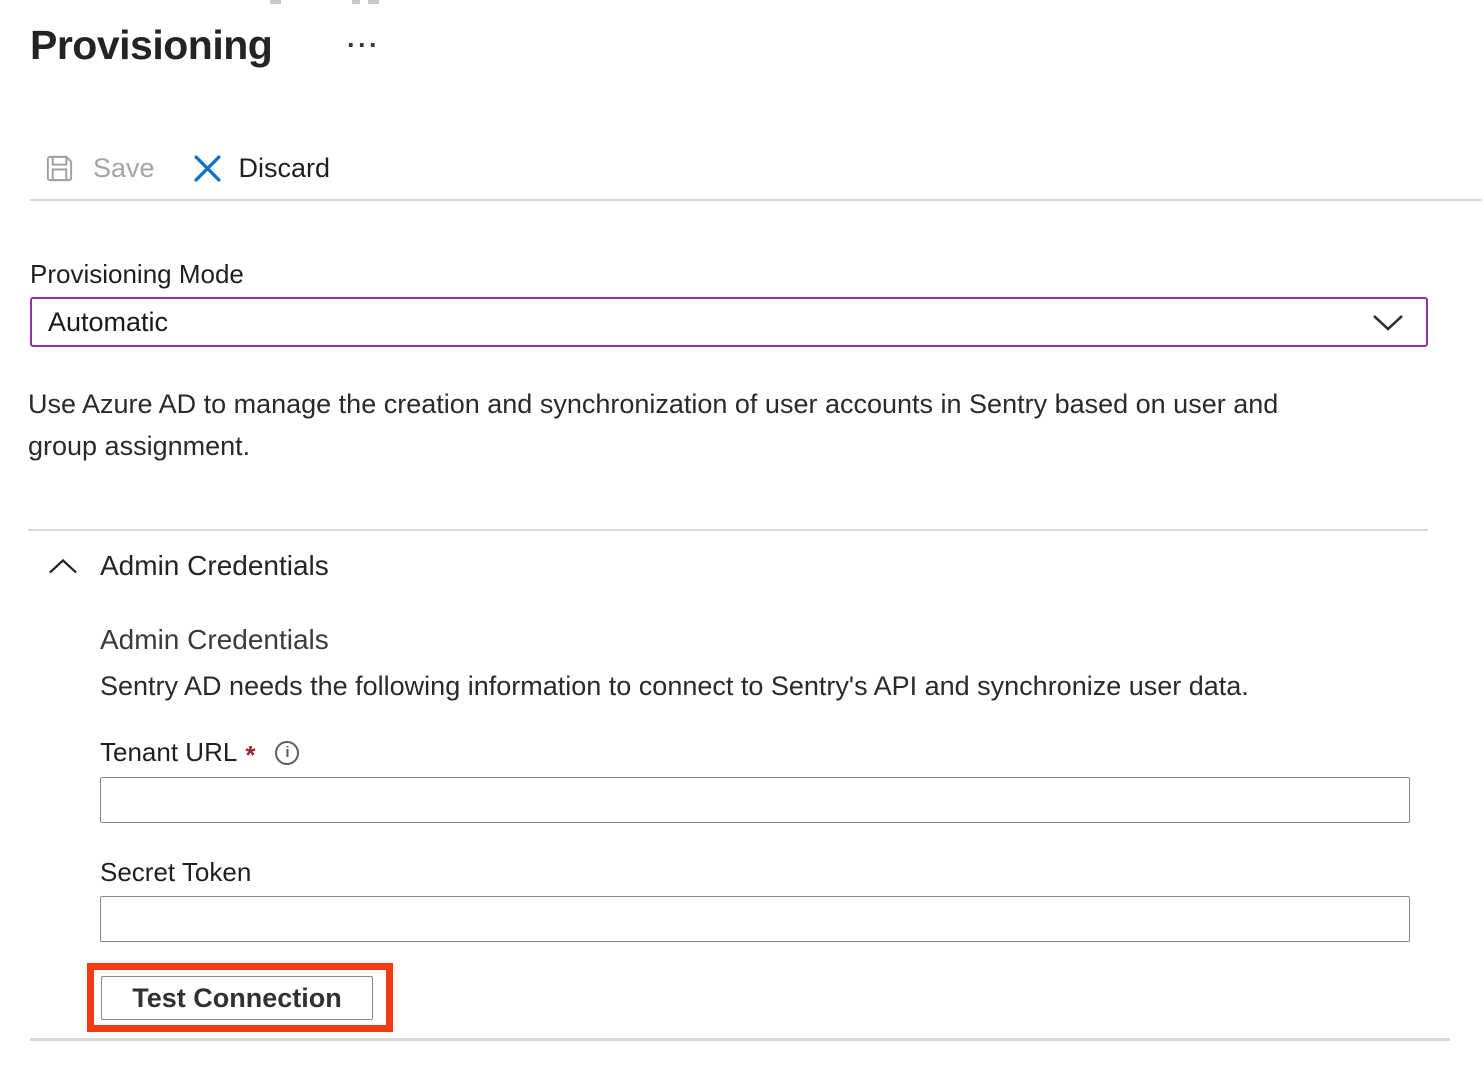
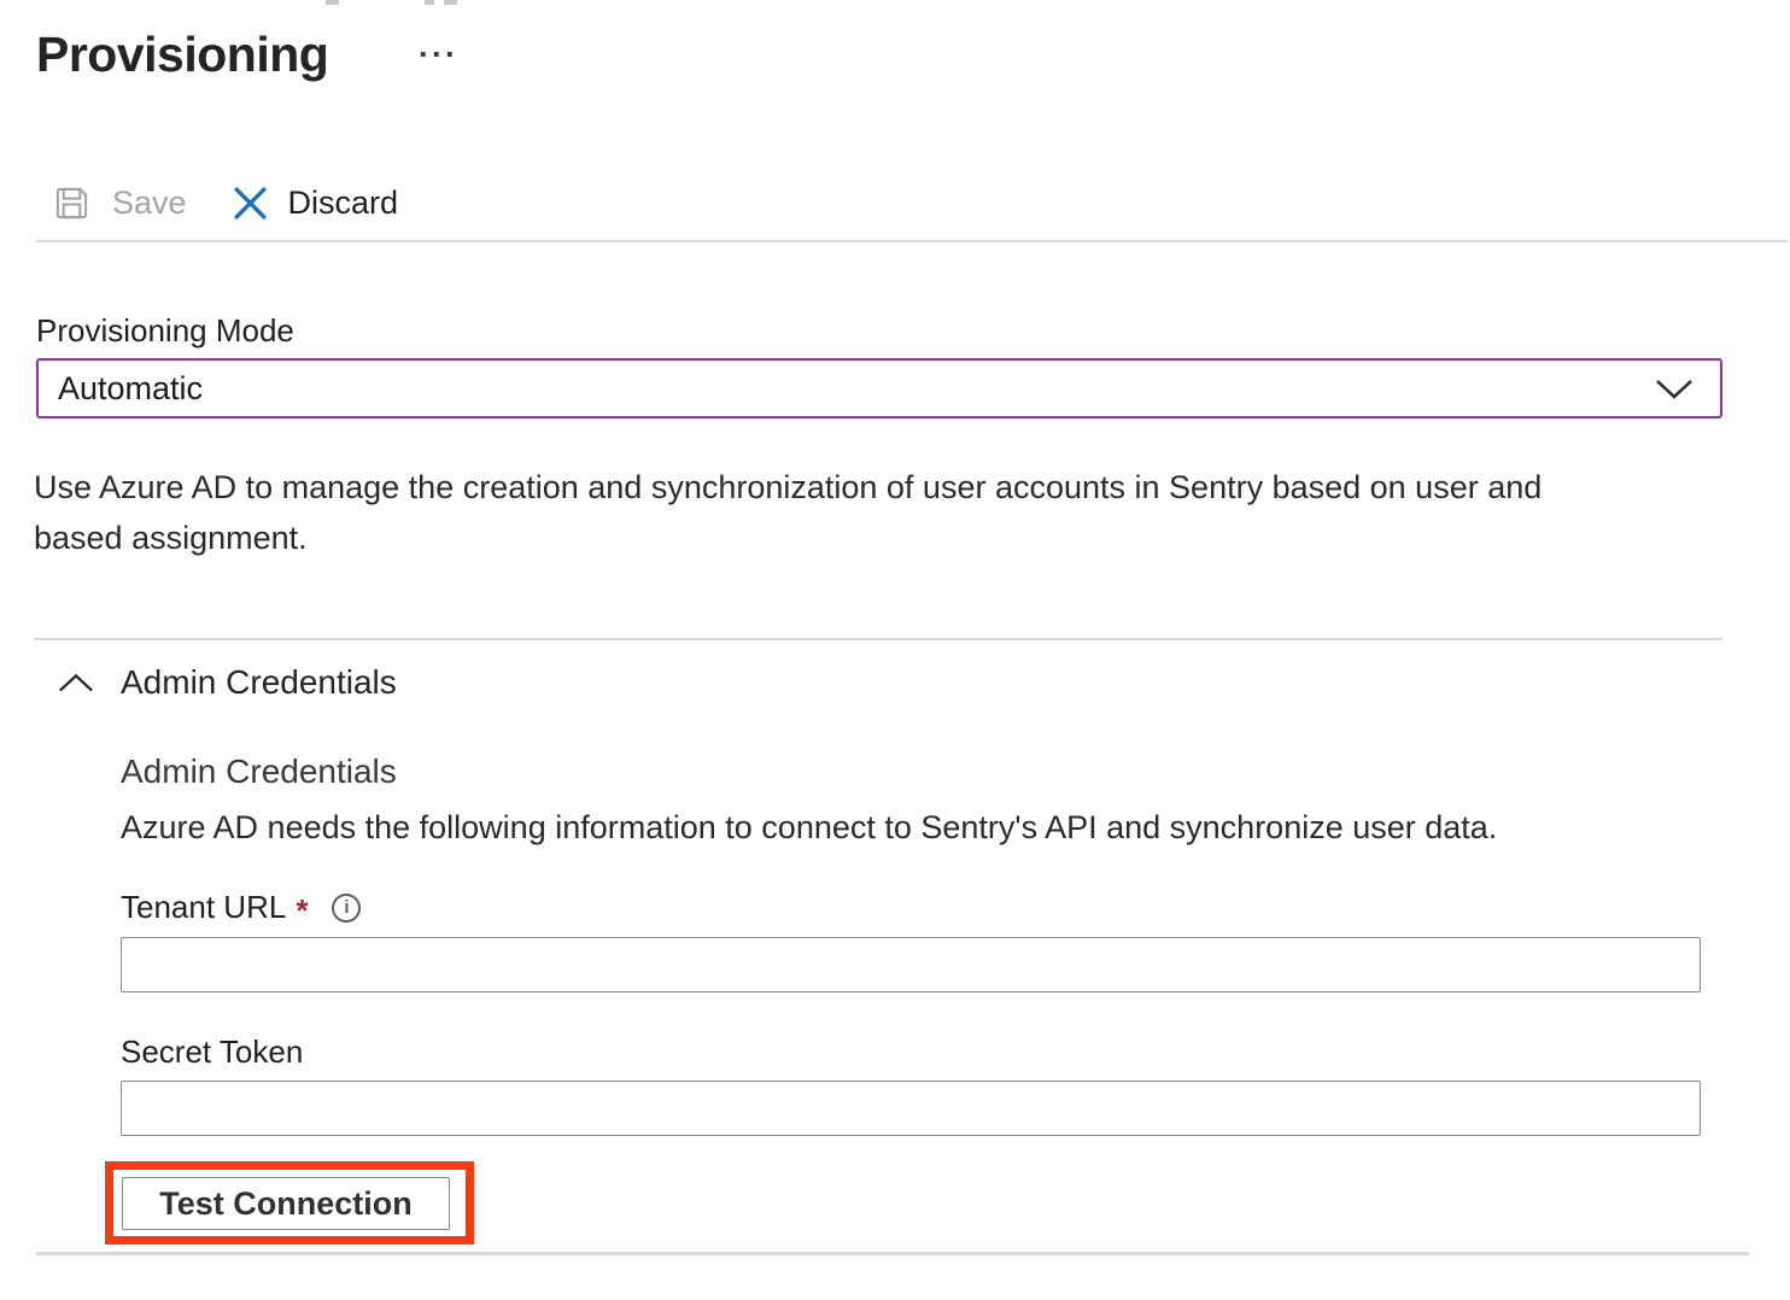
  Provisioning
  ···
  Save
  Discard
  Provisioning Mode
  Automatic
- Use Azure AD to manage the creation and synchronization of user accounts in Sentry based on user and group assignment.
+ Use Azure AD to manage the creation and synchronization of user accounts in Sentry based on user and based assignment.
  Admin Credentials
  Admin Credentials
- Sentry AD needs the following information to connect to Sentry's API and synchronize user data.
+ Azure AD needs the following information to connect to Sentry's API and synchronize user data.
  Tenant URL
  *
  i
  Secret Token
  Test Connection
